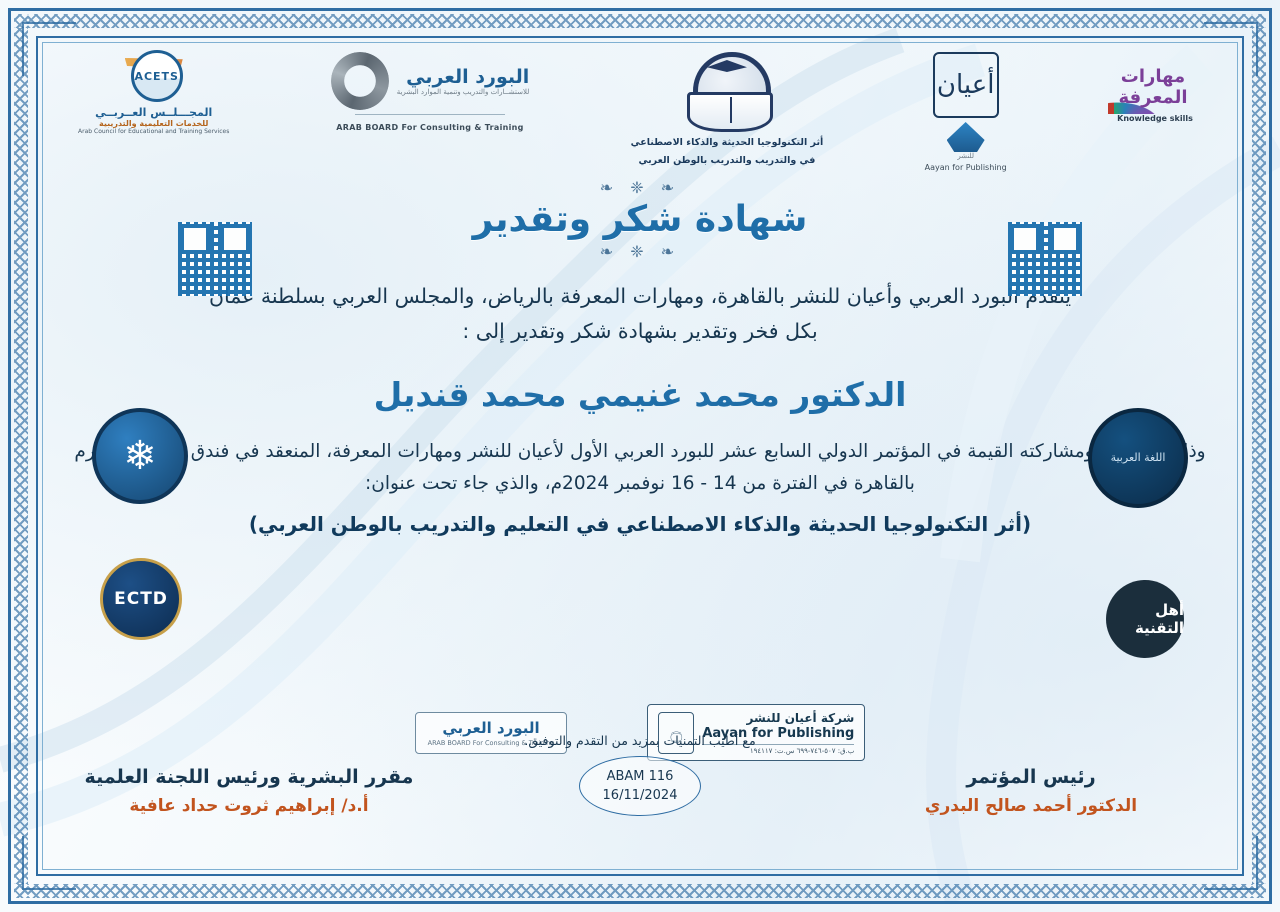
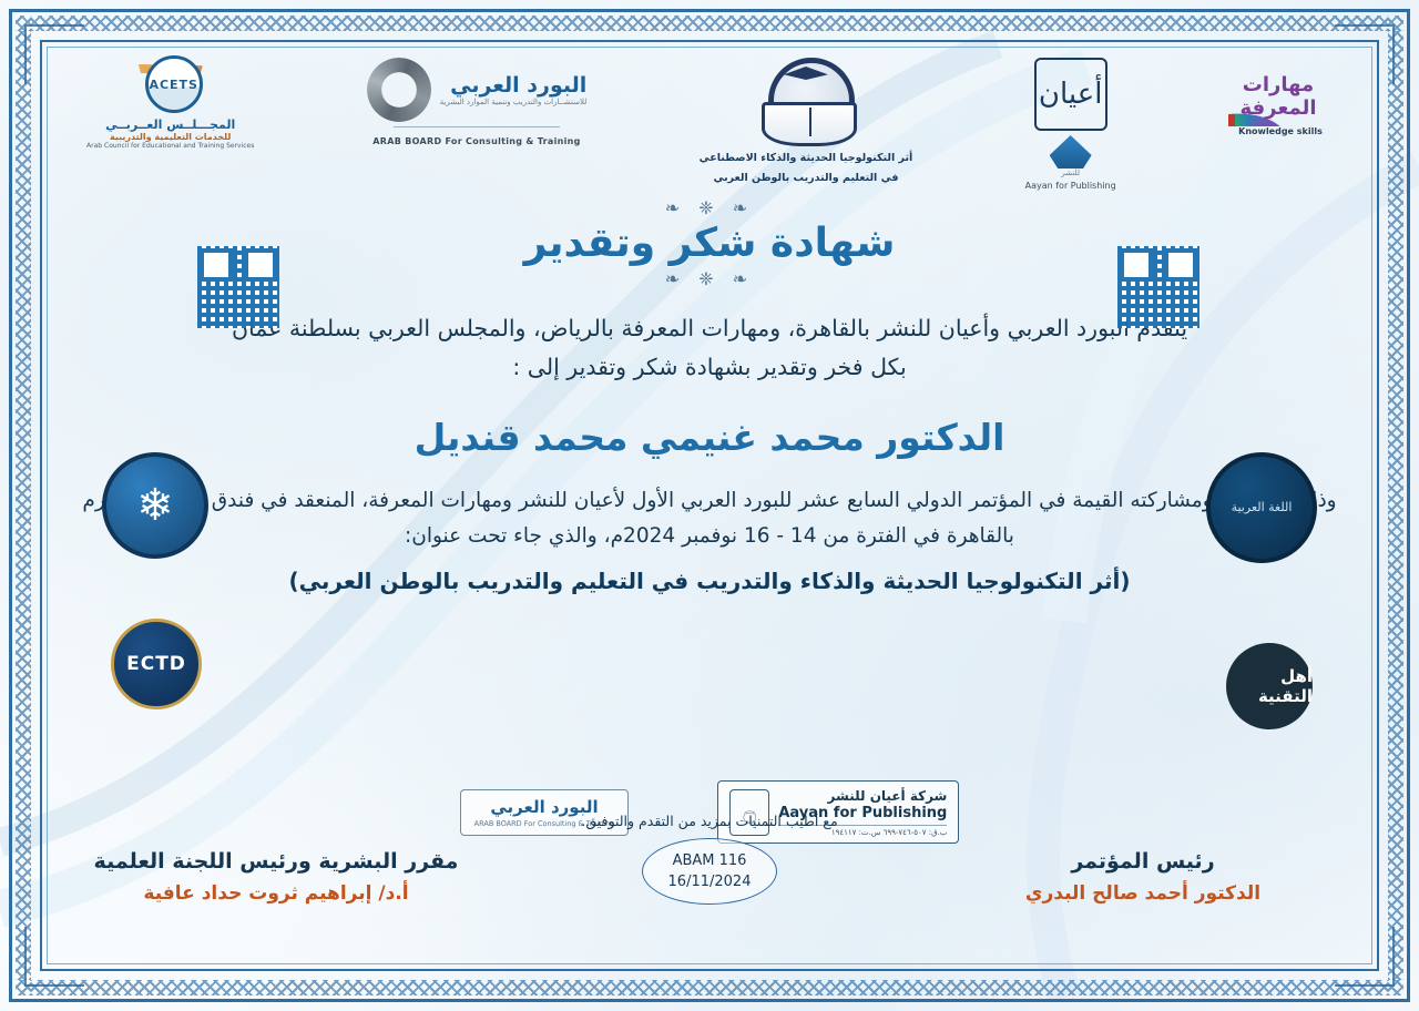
  مهارات المعرفة
  Knowledge skills
  أعيان
  للنشر
  Aayan for Publishing
  أثر التكنولوجيا الحديثة والذكاء الاصطناعي
- في والتدريب والتدريب بالوطن العربي
+ في التعليم والتدريب بالوطن العربي
  البورد العربي
  للاستشــارات والتدريب وتنمية الموارد البشرية
  ARAB BOARD For Consulting & Training
  ACETS
  المجـــلــس العــربــي
  للخدمات التعليمية والتدريبية
  ❧ ❈ ❧
  شهادة شكر وتقدير
  ❧ ❈ ❧
  يتقدم البورد العربي وأعيان للنشر بالقاهرة، ومهارات المعرفة بالرياض، والمجلس العربي بسلطنة عمان
  بكل فخر وتقدير بشهادة شكر وتقدير إلى :
  الدكتور محمد غنيمي محمد قنديل
  وذمشاركته القيمة في المؤتمر الدولي السابع عشر للبورد العربي الأول لأعيان للنشر ومهارات المعرفة، المنعقد في فندقرم بالقاهرة في الفترة من 14 - 16 نوفمبر 2024م، والذي جاء تحت عنوان:
- (أثر التكنولوجيا الحديثة والذكاء الاصطناعي في التعليم والتدريب بالوطن العربي)
+ (أثر التكنولوجيا الحديثة والذكاء والتدريب في التعليم والتدريب بالوطن العربي)
  شركة أعيان للنشر
  Aayan for Publishing
  ب.ق: ٥٠٧-٧٤٦-٦٩٩ س.ت: ١٩٤١١٧
  ۝
  البورد العربي
  ARAB BOARD For Consulting & Training
  رئيس المؤتمر
  الدكتور أحمد صالح البدري
  مع أطيب التمنيات بمزيد من التقدم والتوفيق.
  ABAM 116
  16/11/2024
  مقرر البشرية ورئيس اللجنة العلمية
  أ.د/ إبراهيم ثروت حداد عافية
  ❄
  ECTD
  اللغة العربية
  أهل التقنية
